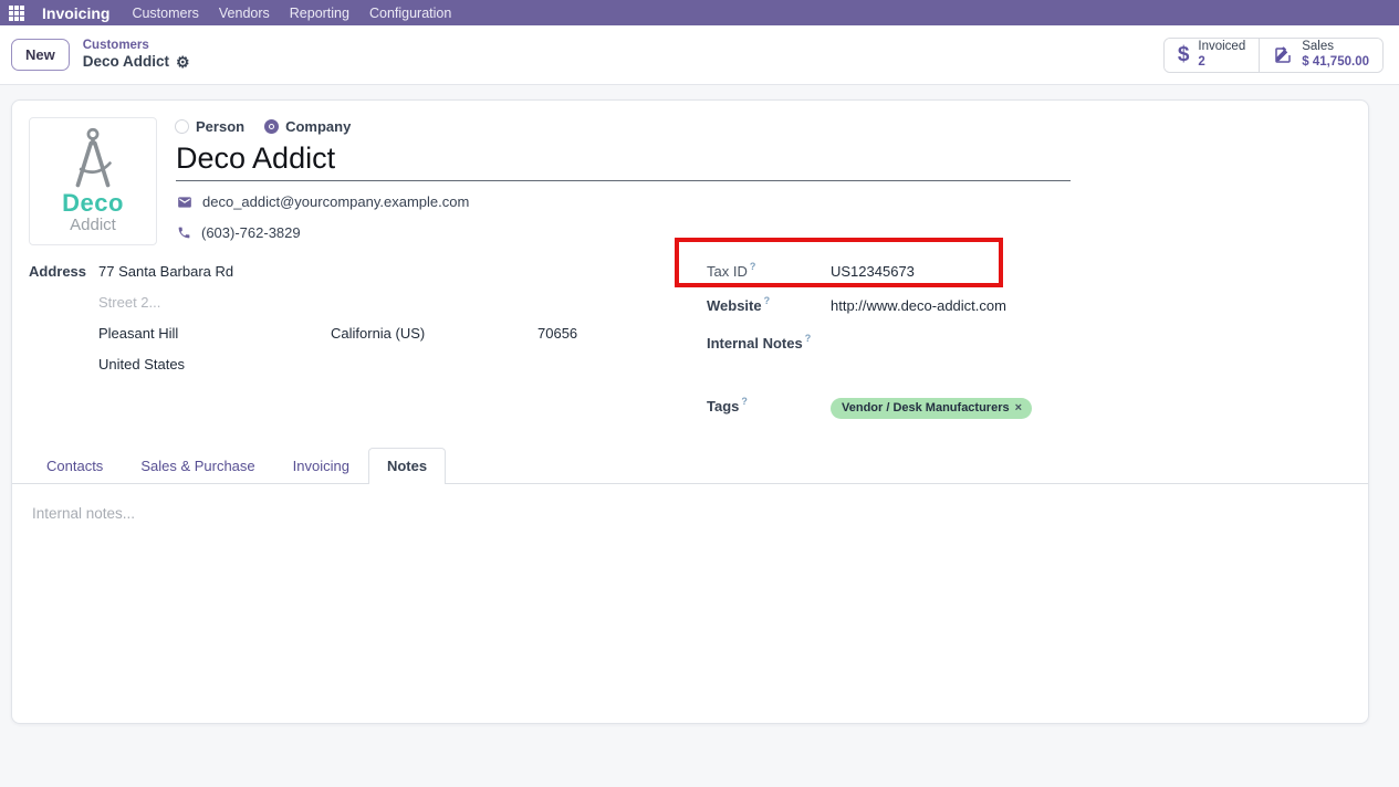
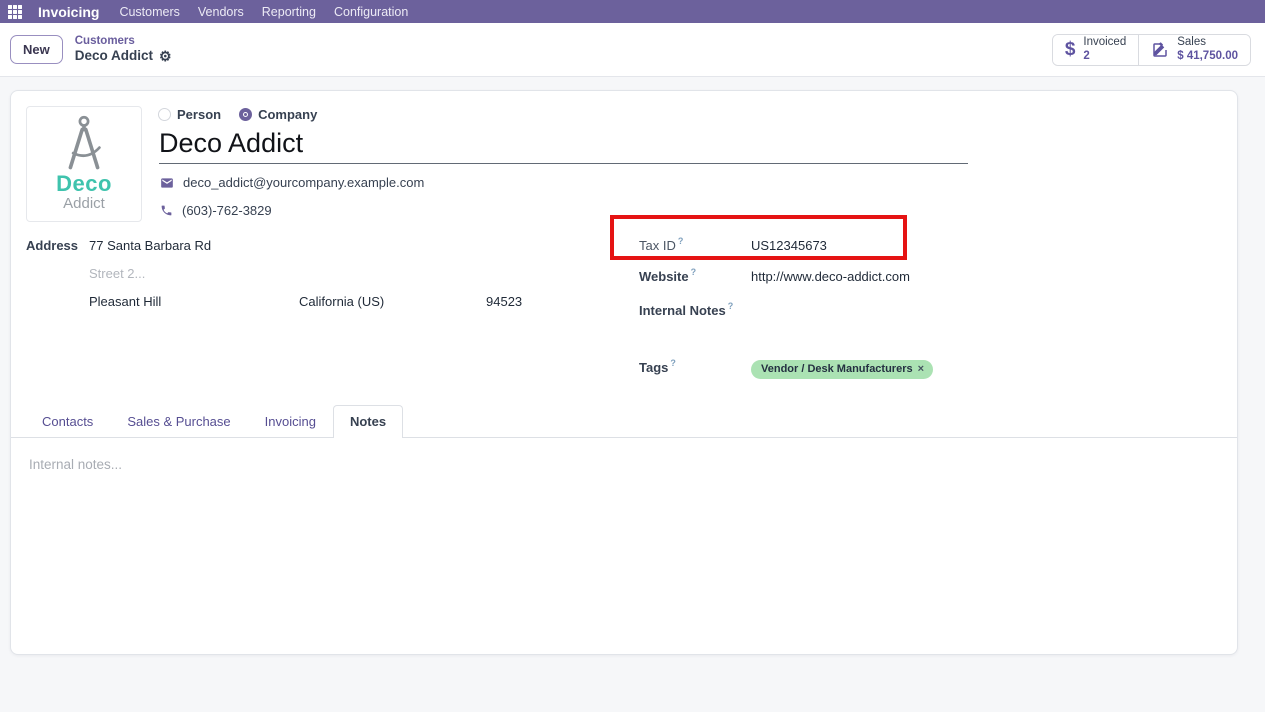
  Invoicing
  Customers
  Vendors
  Reporting
  Configuration
  New
  Customers
  Deco Addict
  ⚙
  $
  Invoiced
  2
  Sales
  $ 41,750.00
  Deco
  Addict
  Person
  Company
  Deco Addict
  deco_addict@yourcompany.example.com
  (603)-762-3829
  Address
  77 Santa Barbara Rd
  Street 2...
  Pleasant Hill
  California (US)
- 70656
+ 94523
- United States
  Tax ID ?
  US12345673
  Website ?
  http://www.deco-addict.com
  Internal Notes ?
  Tags ?
  Vendor / Desk Manufacturers
  ×
  Contacts
  Sales & Purchase
  Invoicing
  Notes
  Internal notes...
